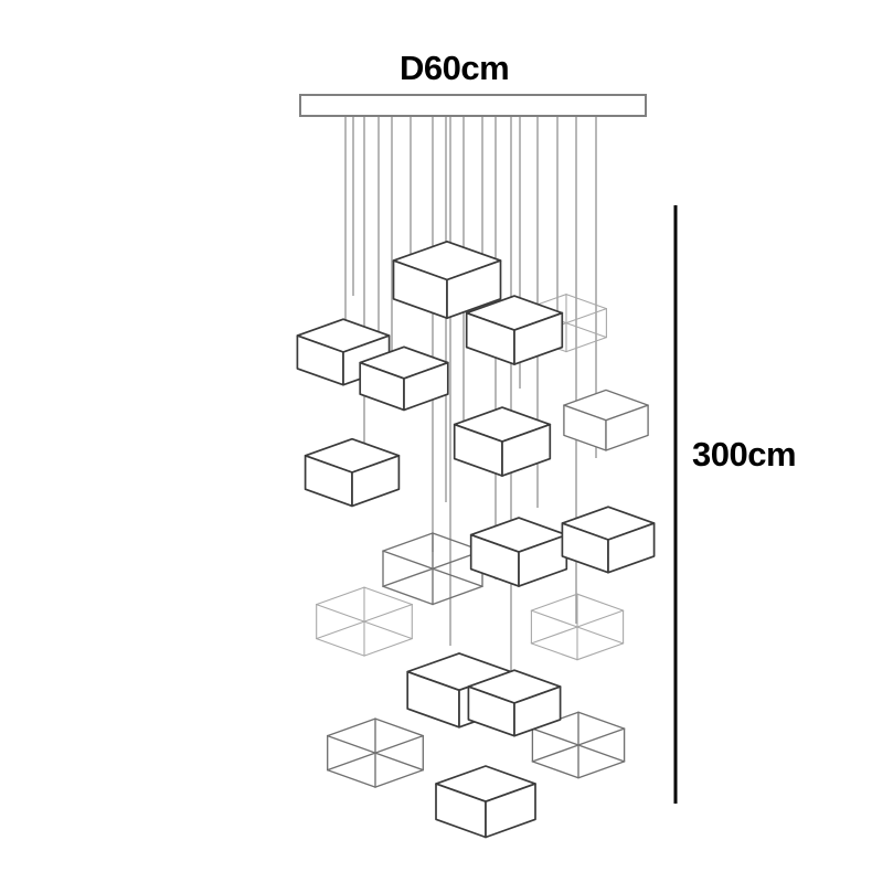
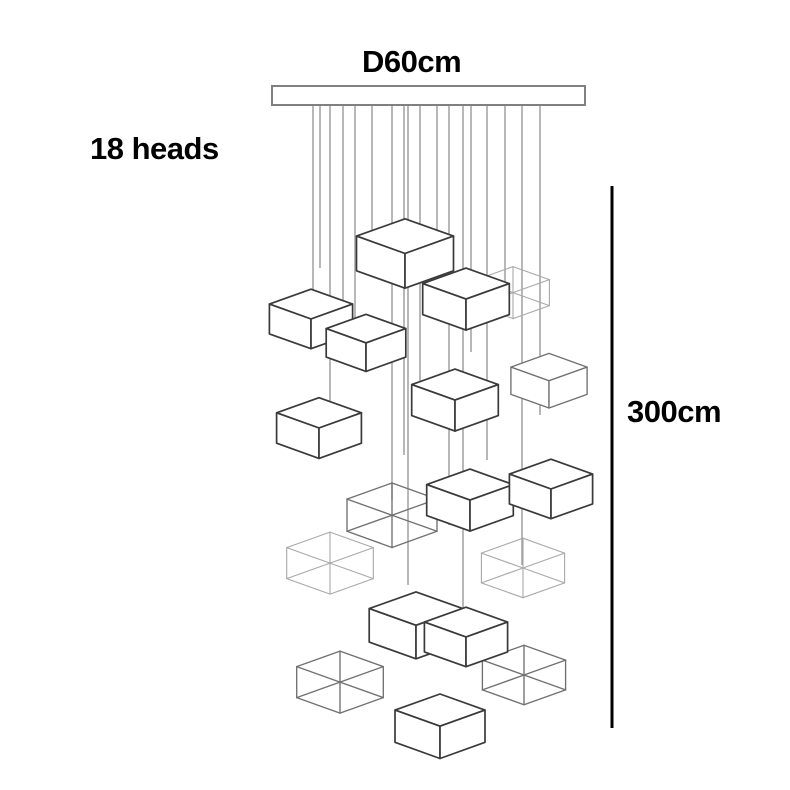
  D60cm
+ 18 heads
  300cm
